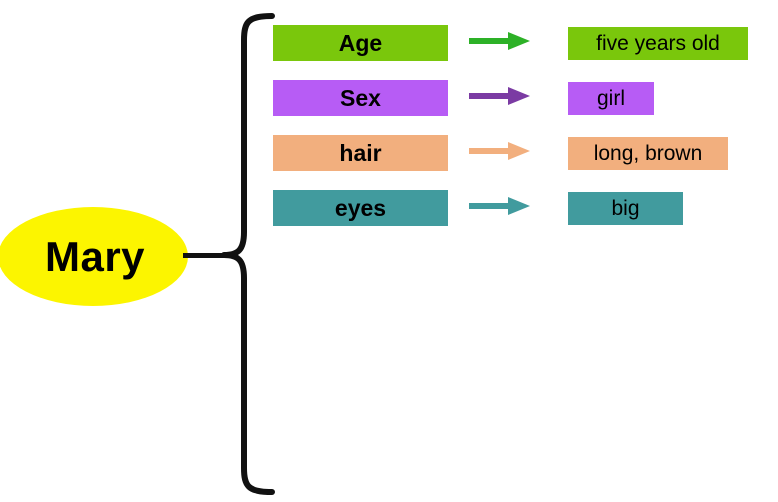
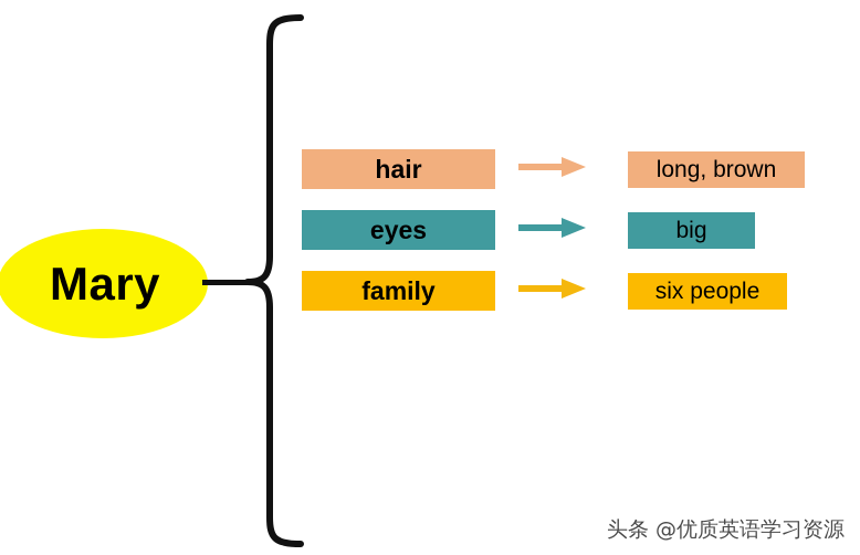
  Mary
- Age
- five years old
- Sex
- girl
  hair
  long, brown
  eyes
  big
+ family
+ six people
+ 头条 @优质英语学习资源
